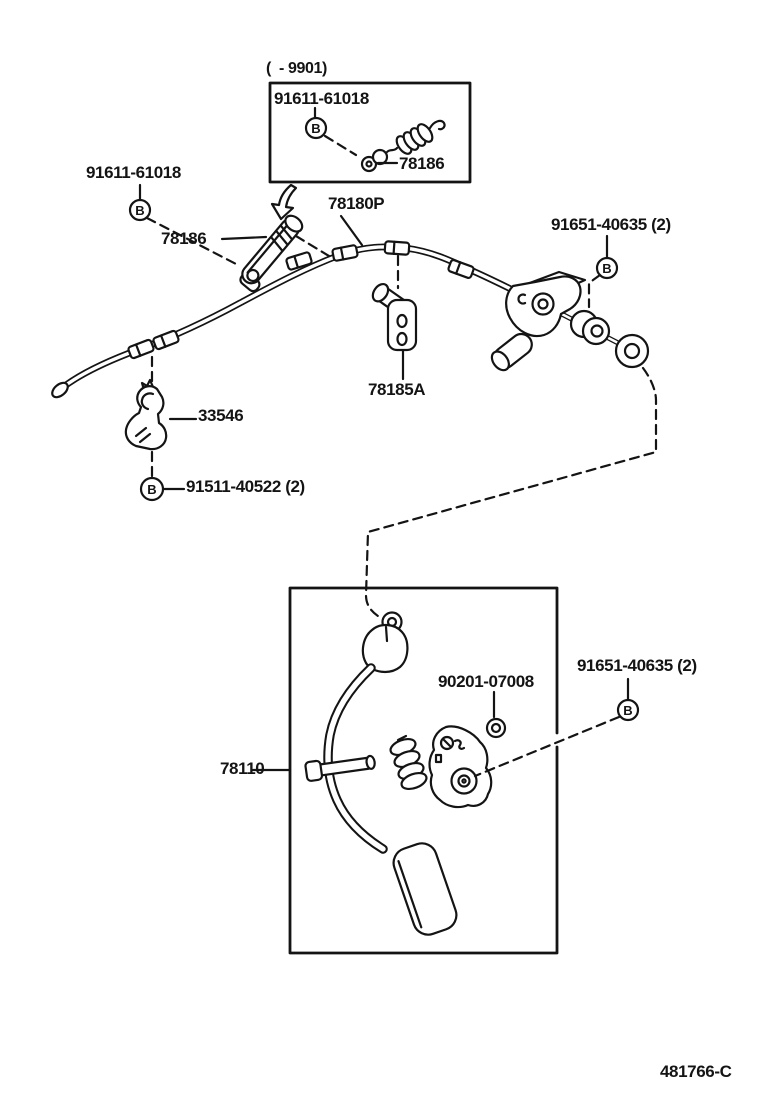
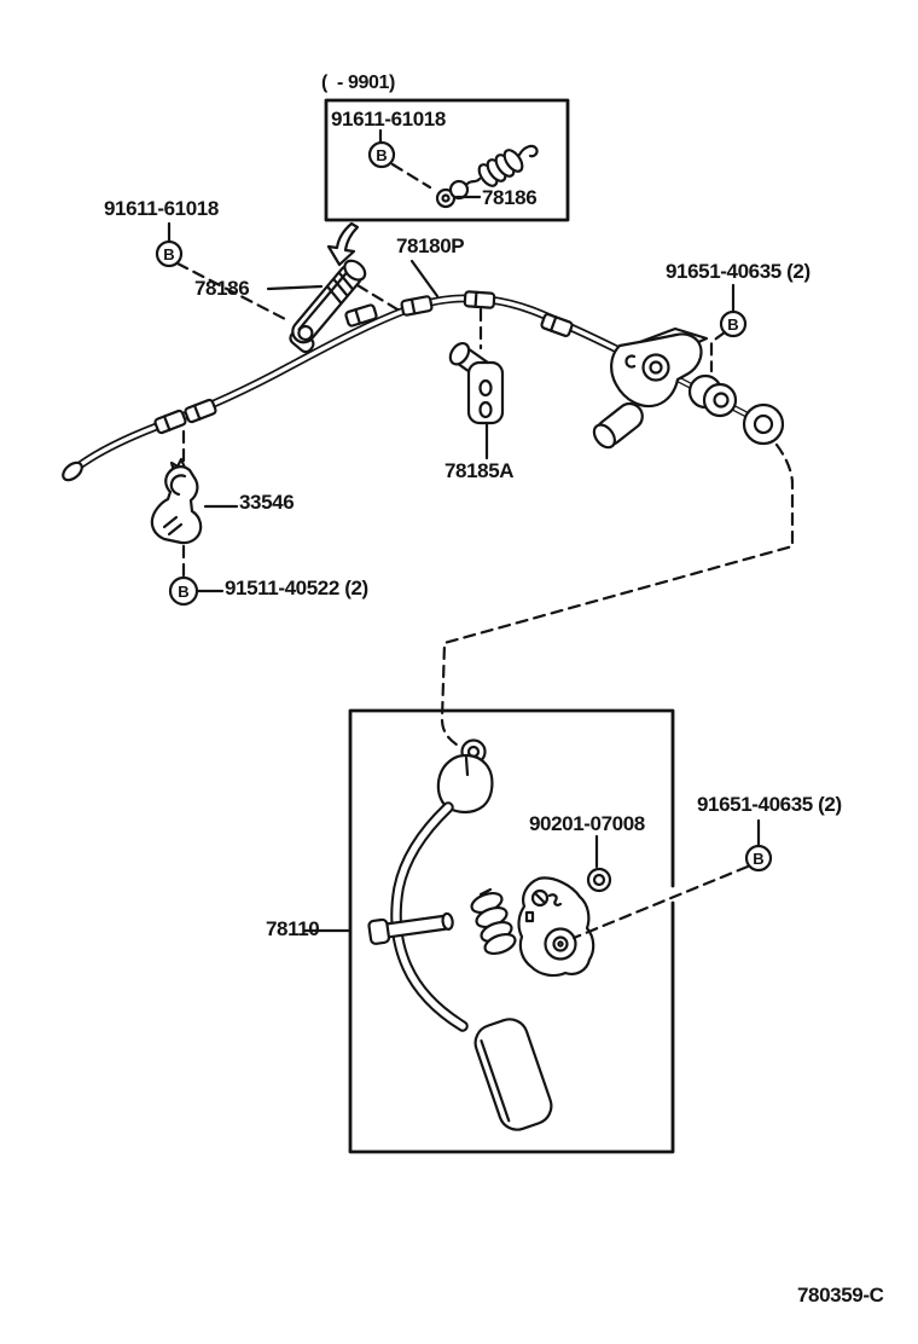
  B
  B
  B
  B
  B
  ( - 9901)
  91611-61018
  78186
  91611-61018
  78186
  78180P
  91651-40635 (2)
  78185A
  33546
  91511-40522 (2)
  90201-07008
  91651-40635 (2)
  78110
- 481766-C
+ 780359-C
